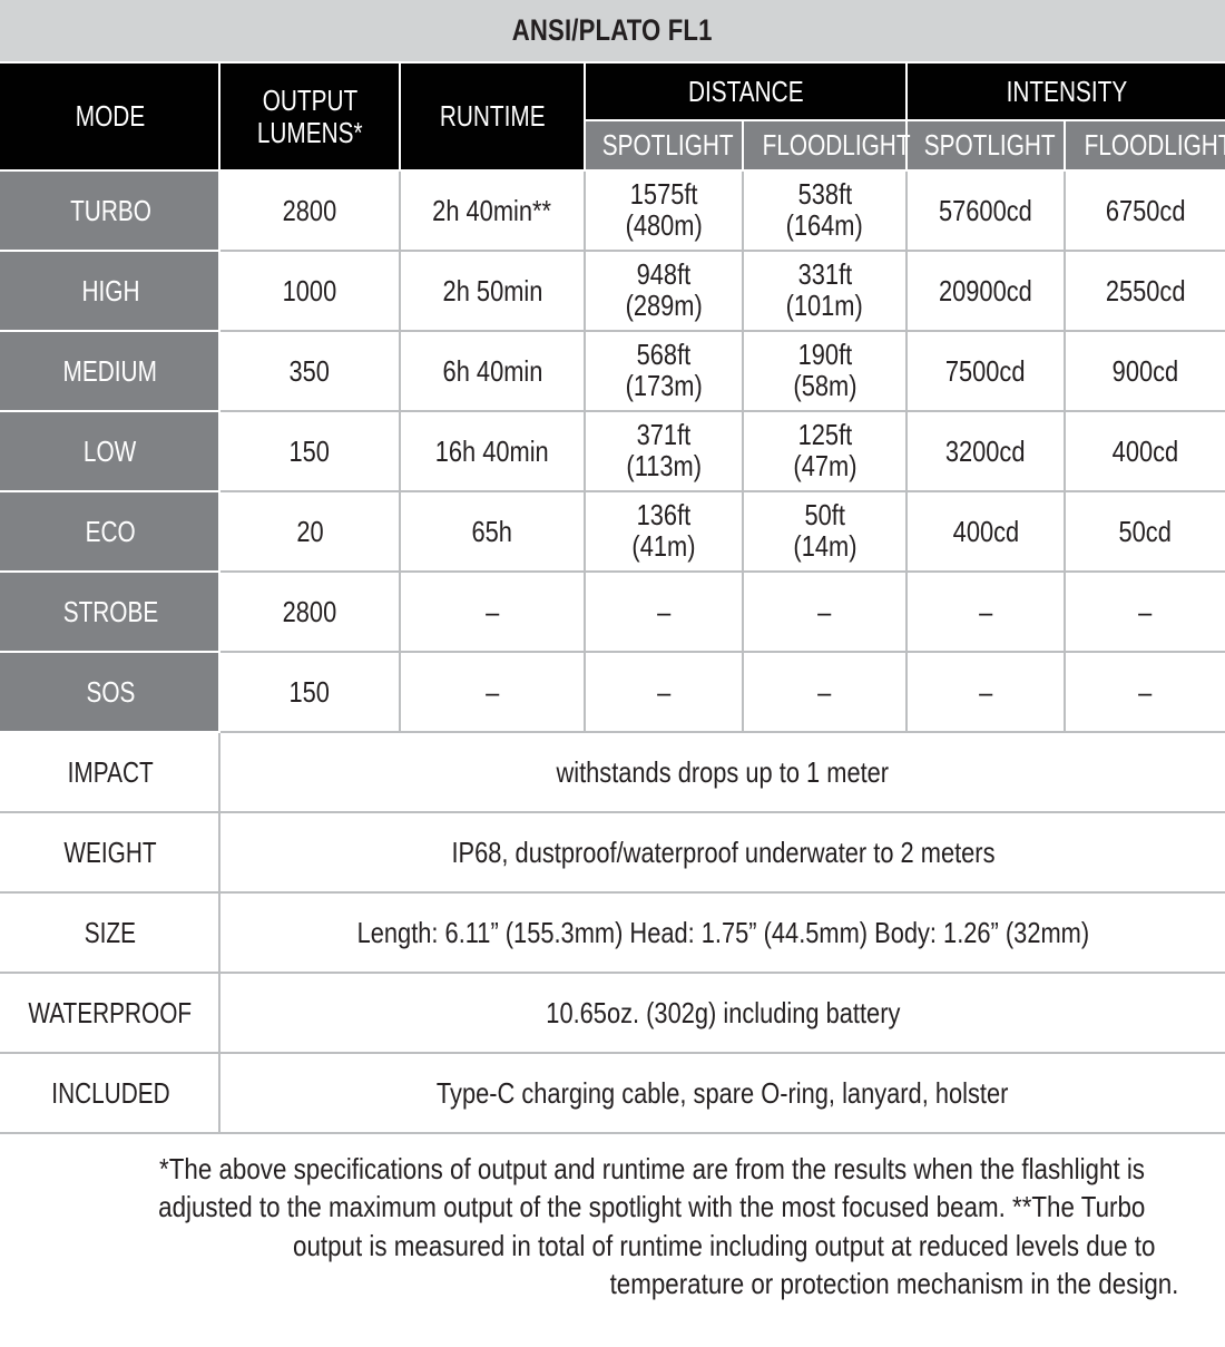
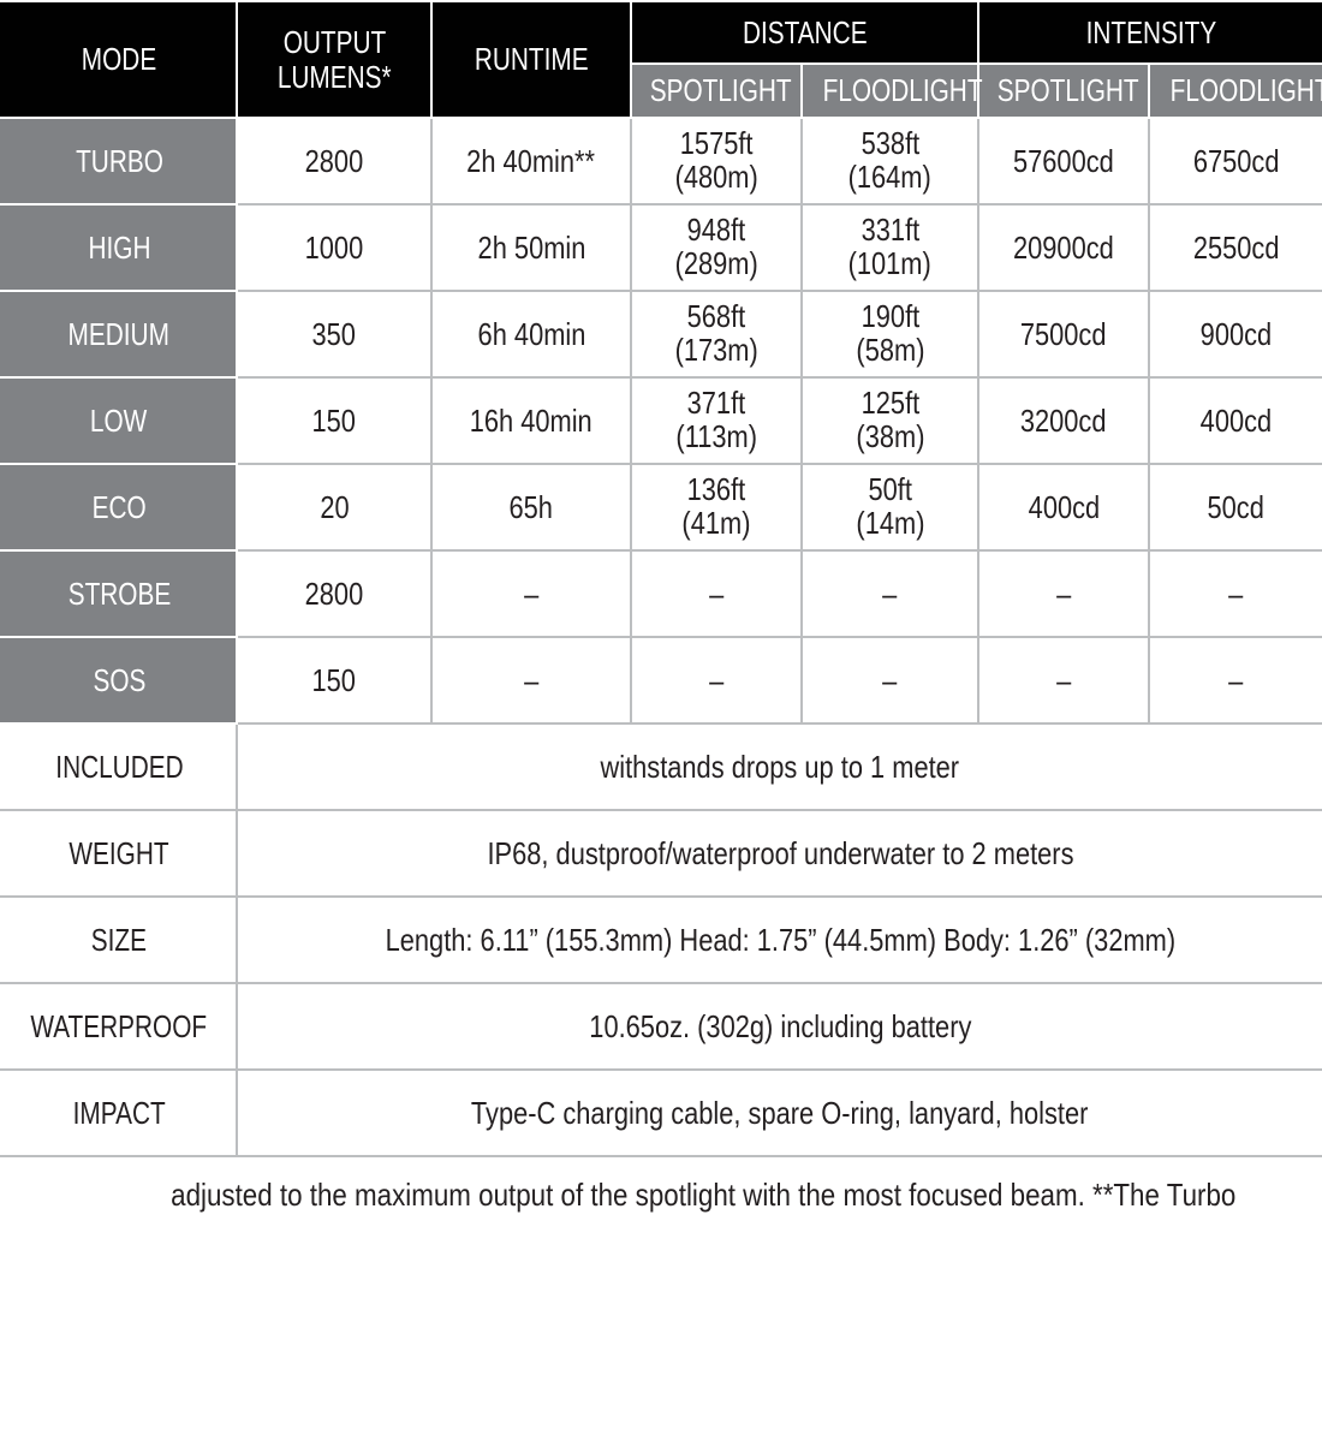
- ANSI/PLATO FL1
  MODE	OUTPUT LUMENS*	RUNTIME	DISTANCE	INTENSITY
  SPOTLIGHT	FLOODLIGHT	SPOTLIGHT	FLOODLIGH
  TURBO	2800	2h 40min**	1575ft(480m)	538ft(164m)	57600cd	6750cd
  HIGH	1000	2h 50min	948ft(289m)	331ft(101m)	20900cd	2550cd
  MEDIUM	350	6h 40min	568ft(173m)	190ft(58m)	7500cd	900cd
- LOW	150	16h 40min	371ft(113m)	125ft(47m)	3200cd	400cd
+ LOW	150	16h 40min	371ft(113m)	125ft(38m)	3200cd	400cd
  ECO	20	65h	136ft(41m)	50ft(14m)	400cd	50cd
  STROBE	2800	–	–	–	–	–
  SOS	150	–	–	–	–	–
- IMPACT	withstands drops up to 1 meter
+ INCLUDED	withstands drops up to 1 meter
  WEIGHT	IP68, dustproof/waterproof underwater to 2 meters
  SIZE	Length: 6.11” (155.3mm) Head: 1.75” (44.5mm) Body: 1.26” (32mm)
  WATERPROOF	10.65oz. (302g) including battery
- INCLUDED	Type-C charging cable, spare O-ring, lanyard, holster
+ IMPACT	Type-C charging cable, spare O-ring, lanyard, holster
- *The above specifications of output and runtime are from the results when the flashlight is
  adjusted to the maximum output of the spotlight with the most focused beam. **The Turbo
- output is measured in total of runtime including output at reduced levels due to
- temperature or protection mechanism in the design.
